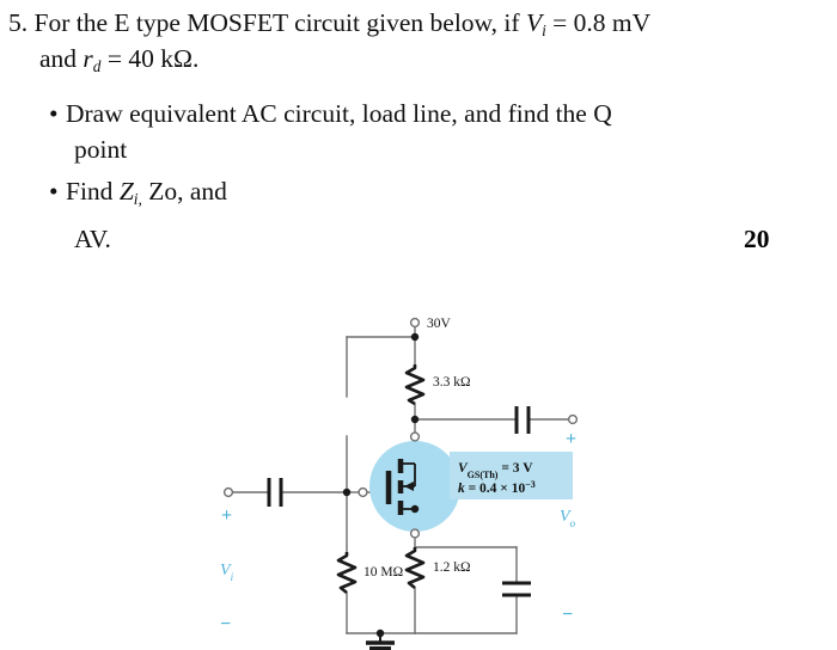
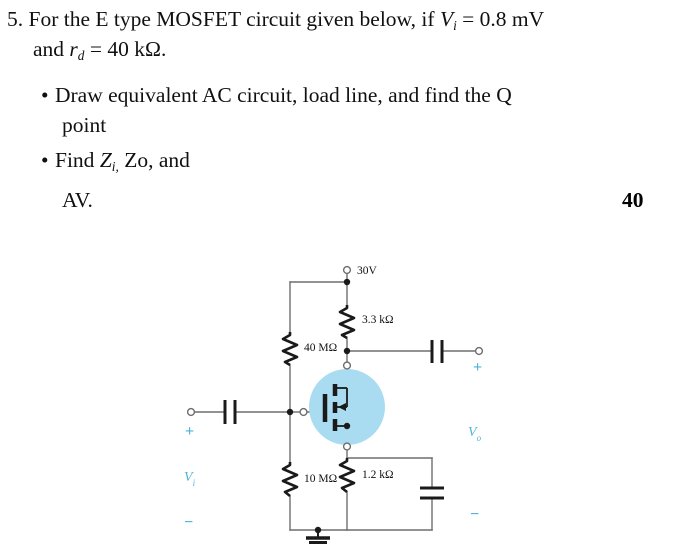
  5. For the E type MOSFET circuit given below, if Vi = 0.8 mV
  and rd = 40 kΩ.
  • Draw equivalent AC circuit, load line, and find the Q
  point
  • Find Zi, Zo, and
  AV.
- 20
+ 40
  3.3 kΩ
+ 40 MΩ
  10 MΩ
  1.2 kΩ
- VGS(Th) = 3 V
- k = 0.4 × 10−3
  30V
  +
  Vi
  −
  +
  Vo
  −
